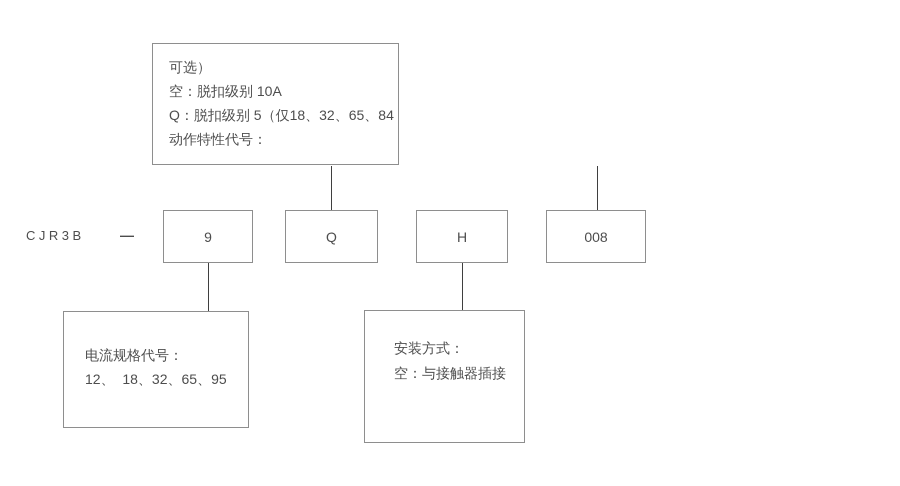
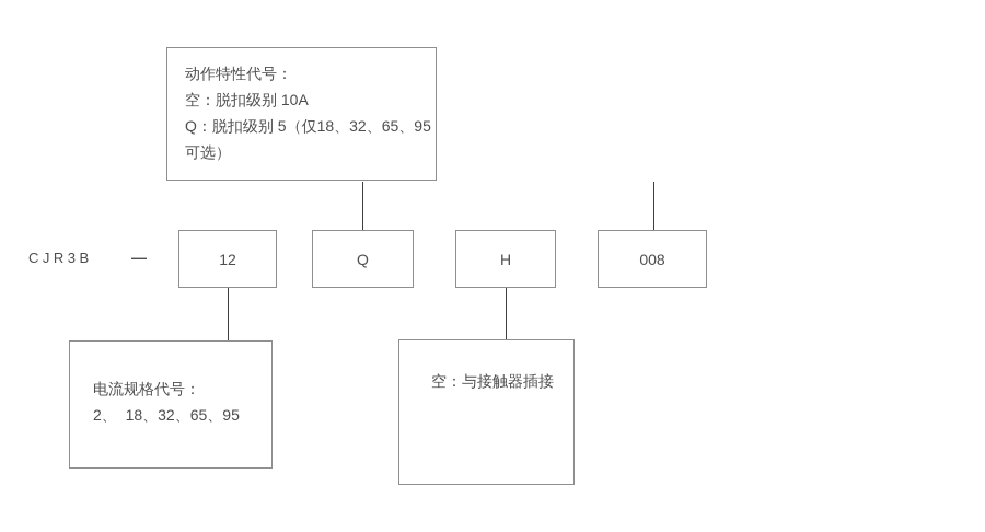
- 可选）
+ 动作特性代号：
  空：脱扣级别 10A
- Q：脱扣级别 5（仅18、32、65、84
+ Q：脱扣级别 5（仅18、32、65、95
- 动作特性代号：
+ 可选）
  CJR3B
  —
- 9
+ 12
  Q
  H
  008
  电流规格代号：
- 12、 18、32、65、95
+ 2、 18、32、65、95
- 安装方式：
  空：与接触器插接
